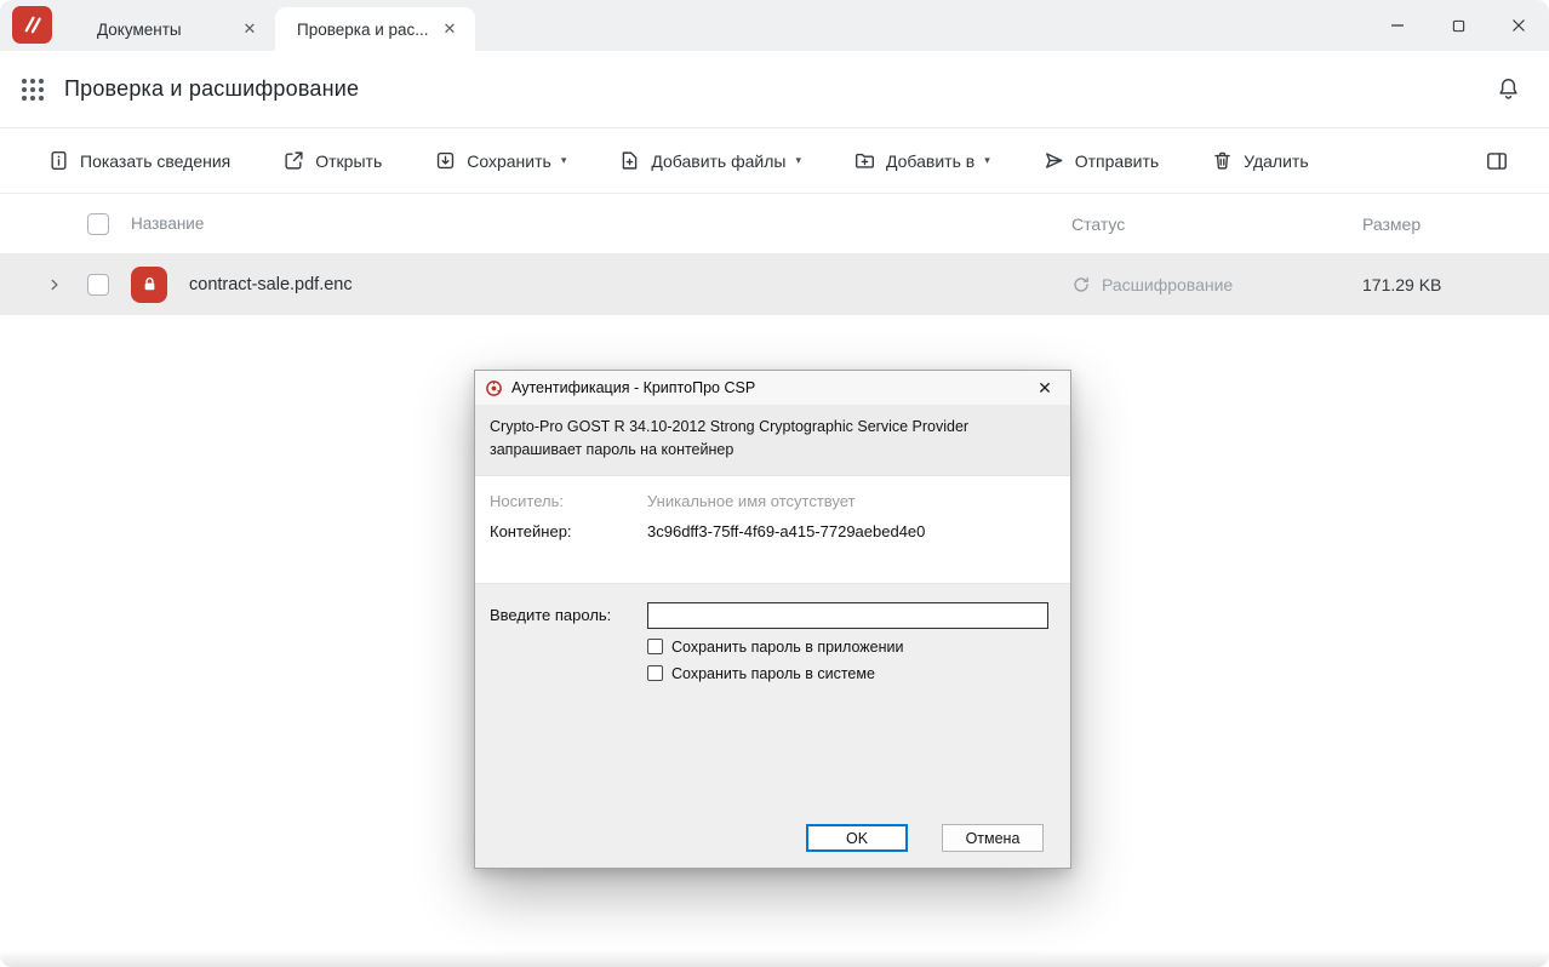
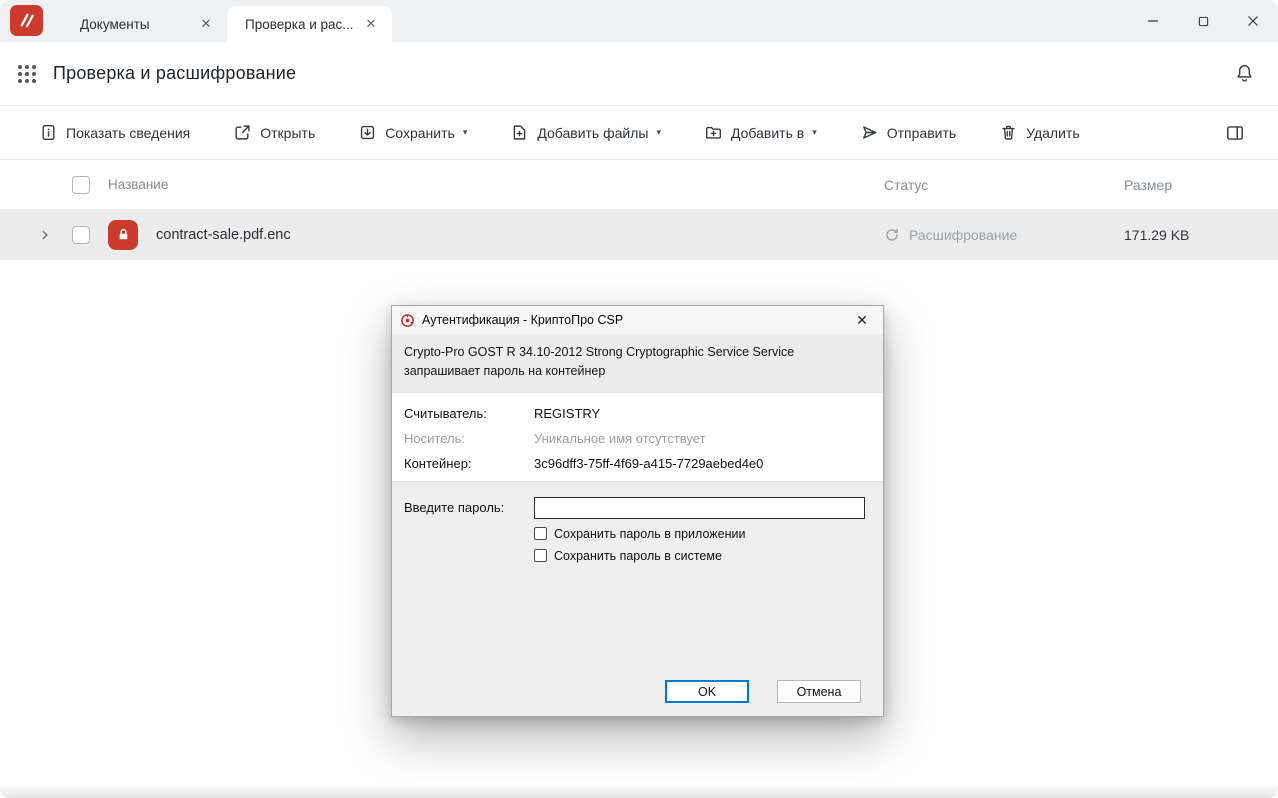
  Документы
  ✕
  Проверка и рас...
  ✕
  Проверка и расшифрование
  Показать сведения
  Открыть
  Сохранить
  ▾
  Добавить файлы
  ▾
  Добавить в
  ▾
  Отправить
  Удалить
  Название
  Статус
  Размер
  contract-sale.pdf.enc
  Расшифрование
  171.29 KB
  Аутентификация - КриптоПро CSP
  ✕
- Crypto-Pro GOST R 34.10-2012 Strong Cryptographic Service Provider запрашивает пароль на контейнер
+ Crypto-Pro GOST R 34.10-2012 Strong Cryptographic Service Service запрашивает пароль на контейнер
+ Считыватель:
+ REGISTRY
  Носитель:
  Уникальное имя отсутствует
  Контейнер:
  3c96dff3-75ff-4f69-a415-7729aebed4e0
  Введите пароль:
  Сохранить пароль в приложении
  Сохранить пароль в системе
  OK
  Отмена
